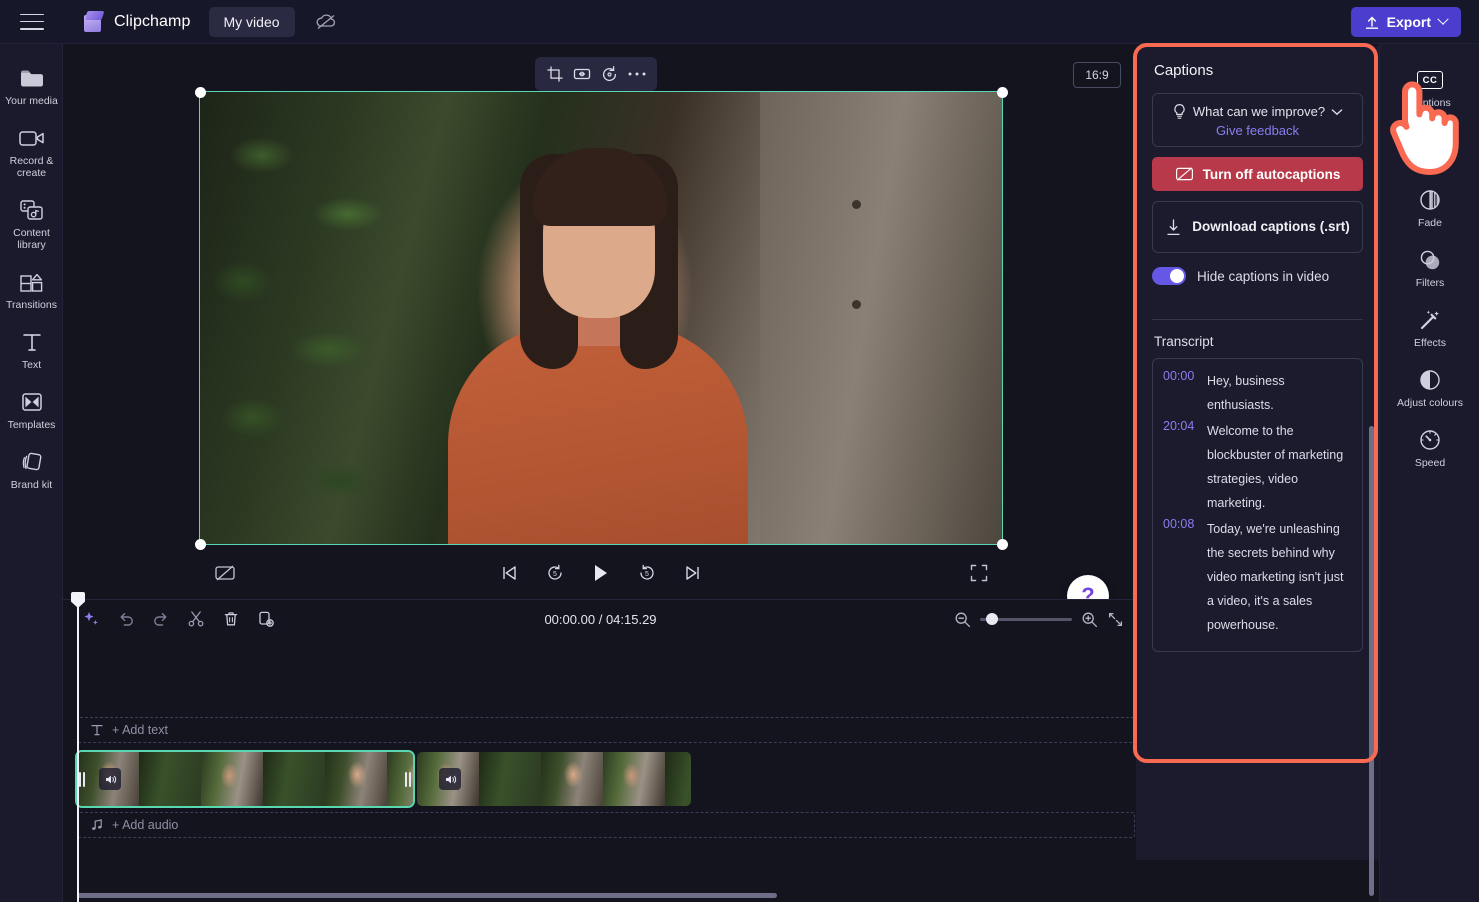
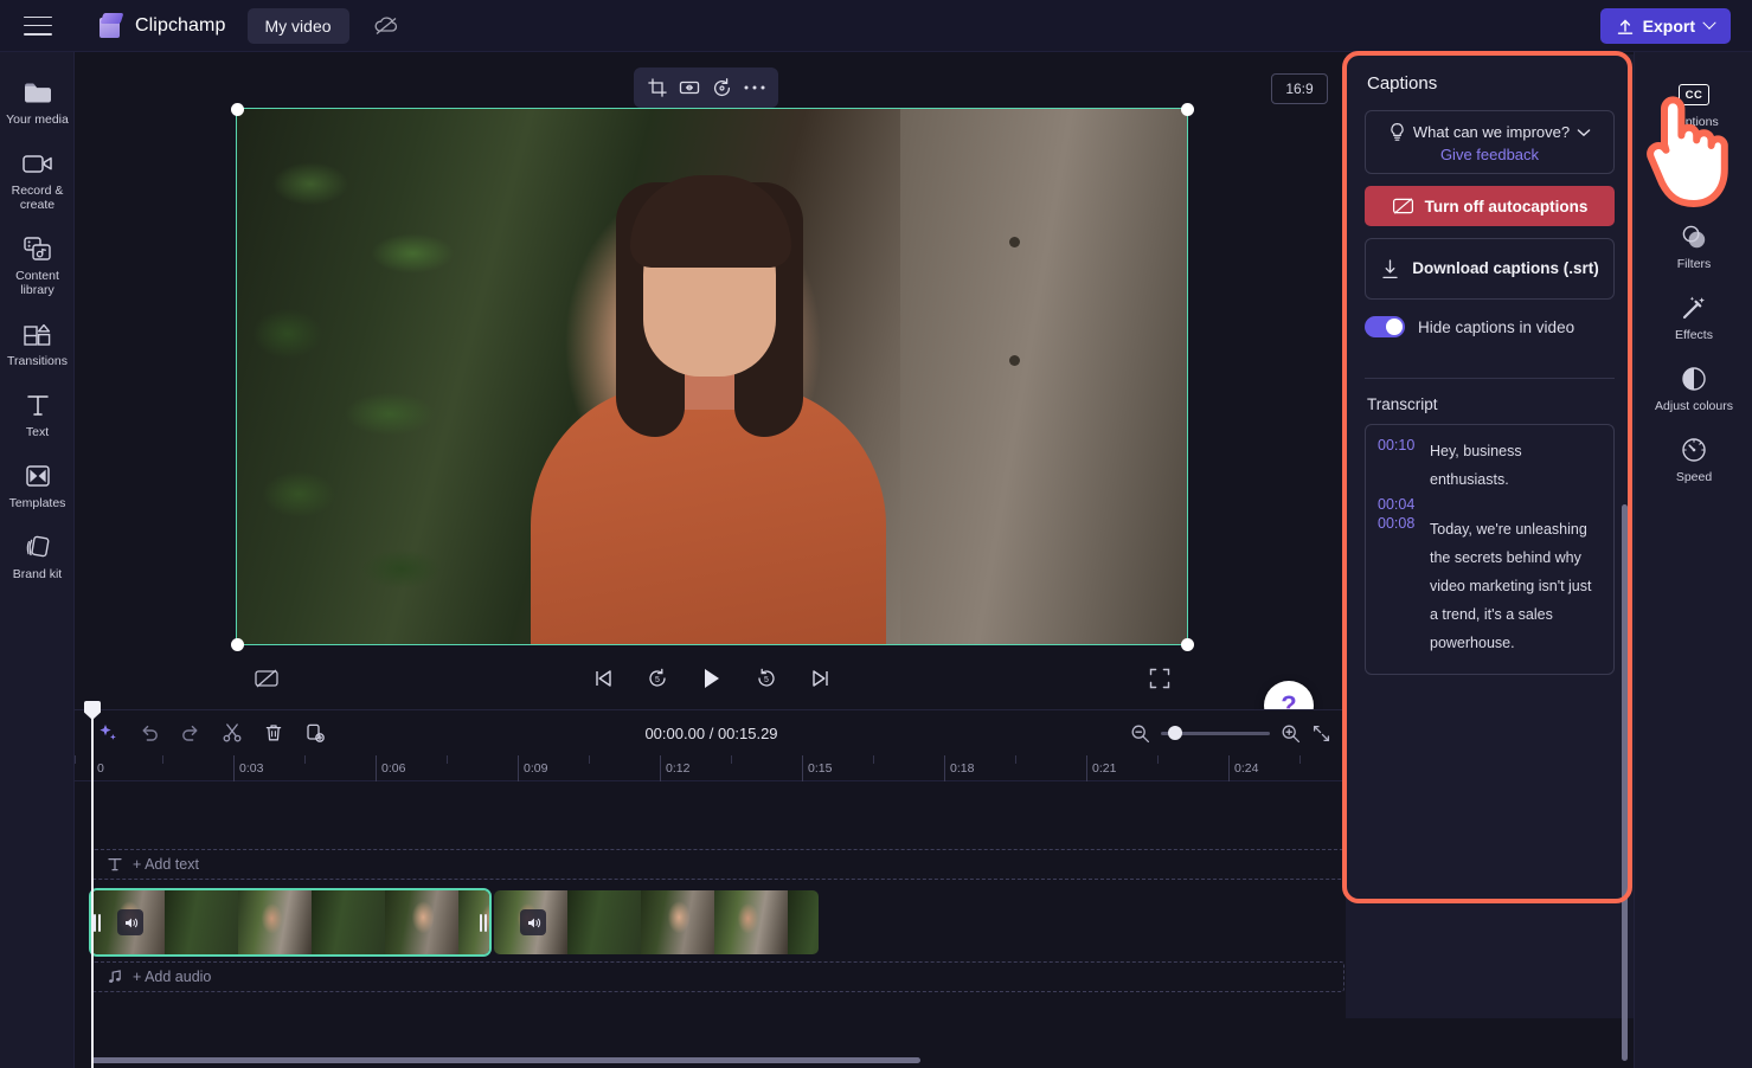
  Clipchamp
  My video
  Export
  Your media
  Record & create
  Content library
  Transitions
  Text
  Templates
  Brand kit
  16:9
  ?
- 00:00.00 / 04:15.29
+ 00:00.00 / 00:15.29
+ 0
+ 0:03
+ 0:06
+ 0:09
+ 0:12
+ 0:15
+ 0:18
+ 0:21
+ 0:24
  + Add text
  + Add audio
  Captions
  What can we improve?
  Give feedback
  Turn off autocaptions
  Download captions (.srt)
  Hide captions in video
  Transcript
- 00:00
+ 00:10
  Hey, business enthusiasts.
- 20:04
+ 00:04
- Welcome to the blockbuster of marketing strategies, video marketing.
  00:08
- Today, we're unleashing the secrets behind why video marketing isn't just a video, it's a sales powerhouse.
+ Today, we're unleashing the secrets behind why video marketing isn't just a trend, it's a sales powerhouse.
  CC
  ptions
- Fade
  Filters
  Effects
  Adjust colours
  Speed
